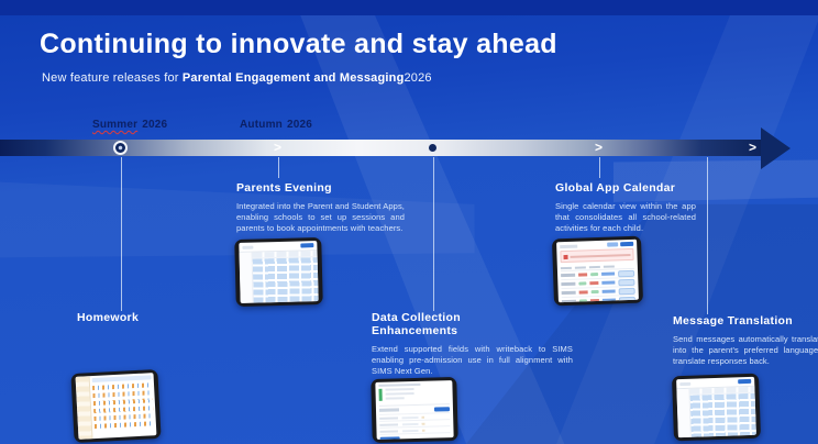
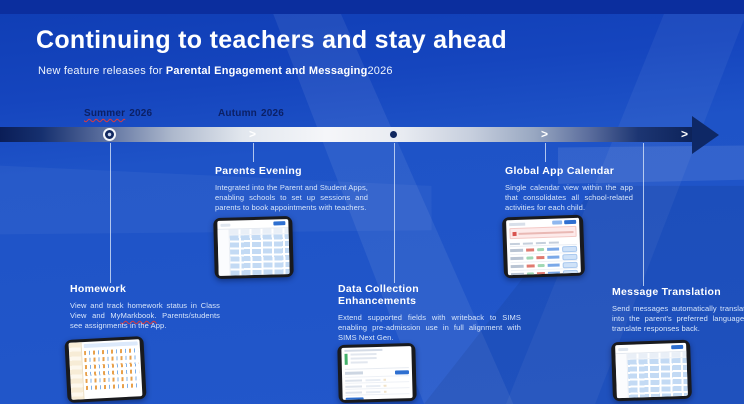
- Continuing to innovate and stay ahead
+ Continuing to teachers and stay ahead
  New feature releases for Parental Engagement and Messaging2026
  Summer 2026
  Autumn 2026
  >
  >
  >
  Parents Evening
  Integrated into the Parent and Student Apps, enabling schools to set up sessions and parents to book appointments with teachers.
  Global App Calendar
  Single calendar view within the app that consolidates all school-related activities for each child.
  Homework
+ View and track homework status in Class View and MyMarkbook. Parents/students see assignments in the App.
  Data Collection Enhancements
  Extend supported fields with writeback to SIMS enabling pre-admission use in full alignment with SIMS Next Gen.
  Message Translation
  Send messages automatically transla into the parent's preferred language translate responses back.
